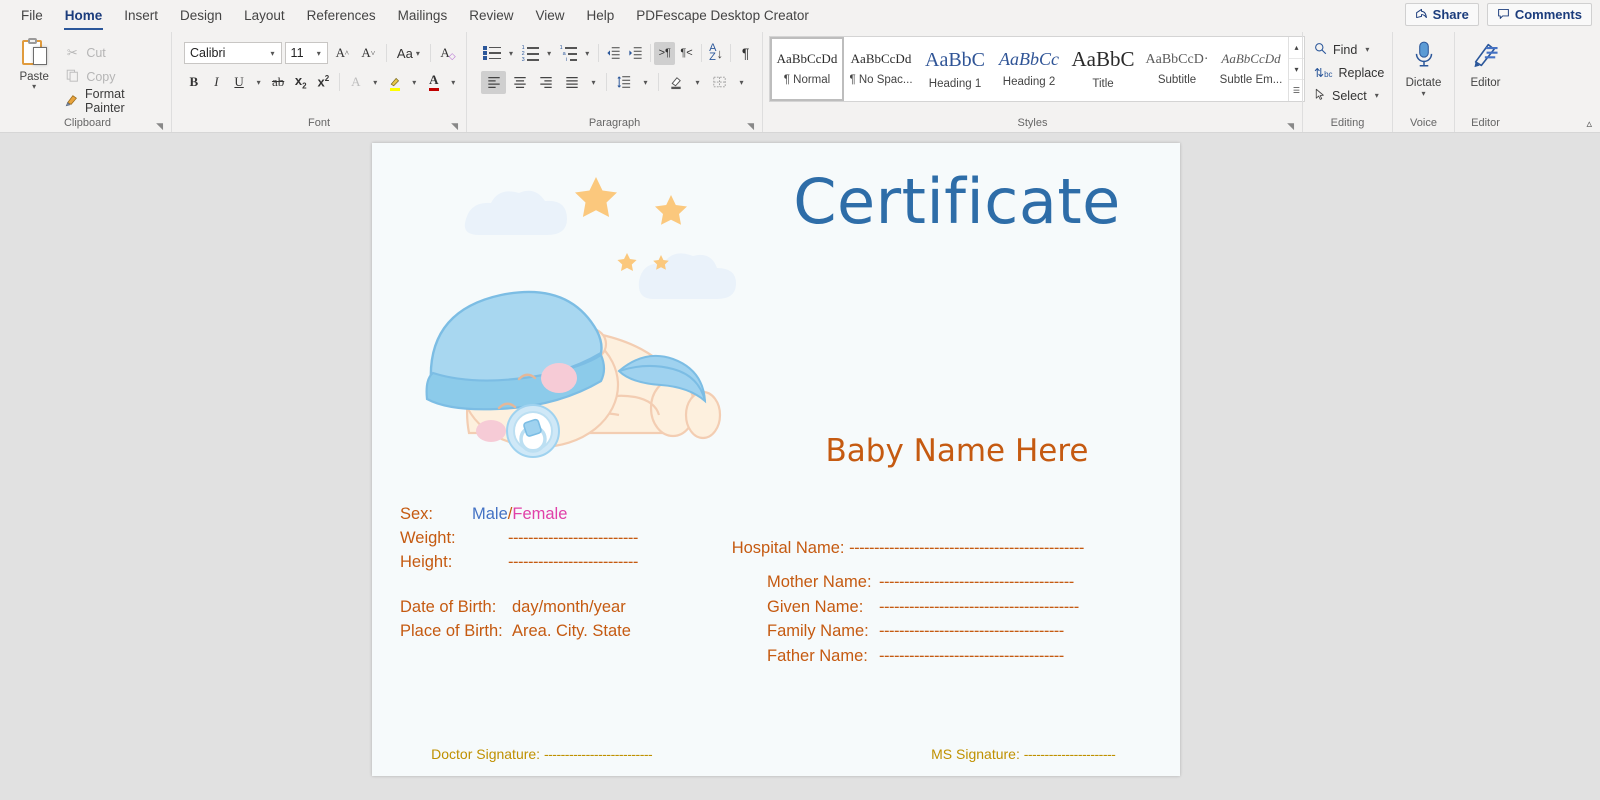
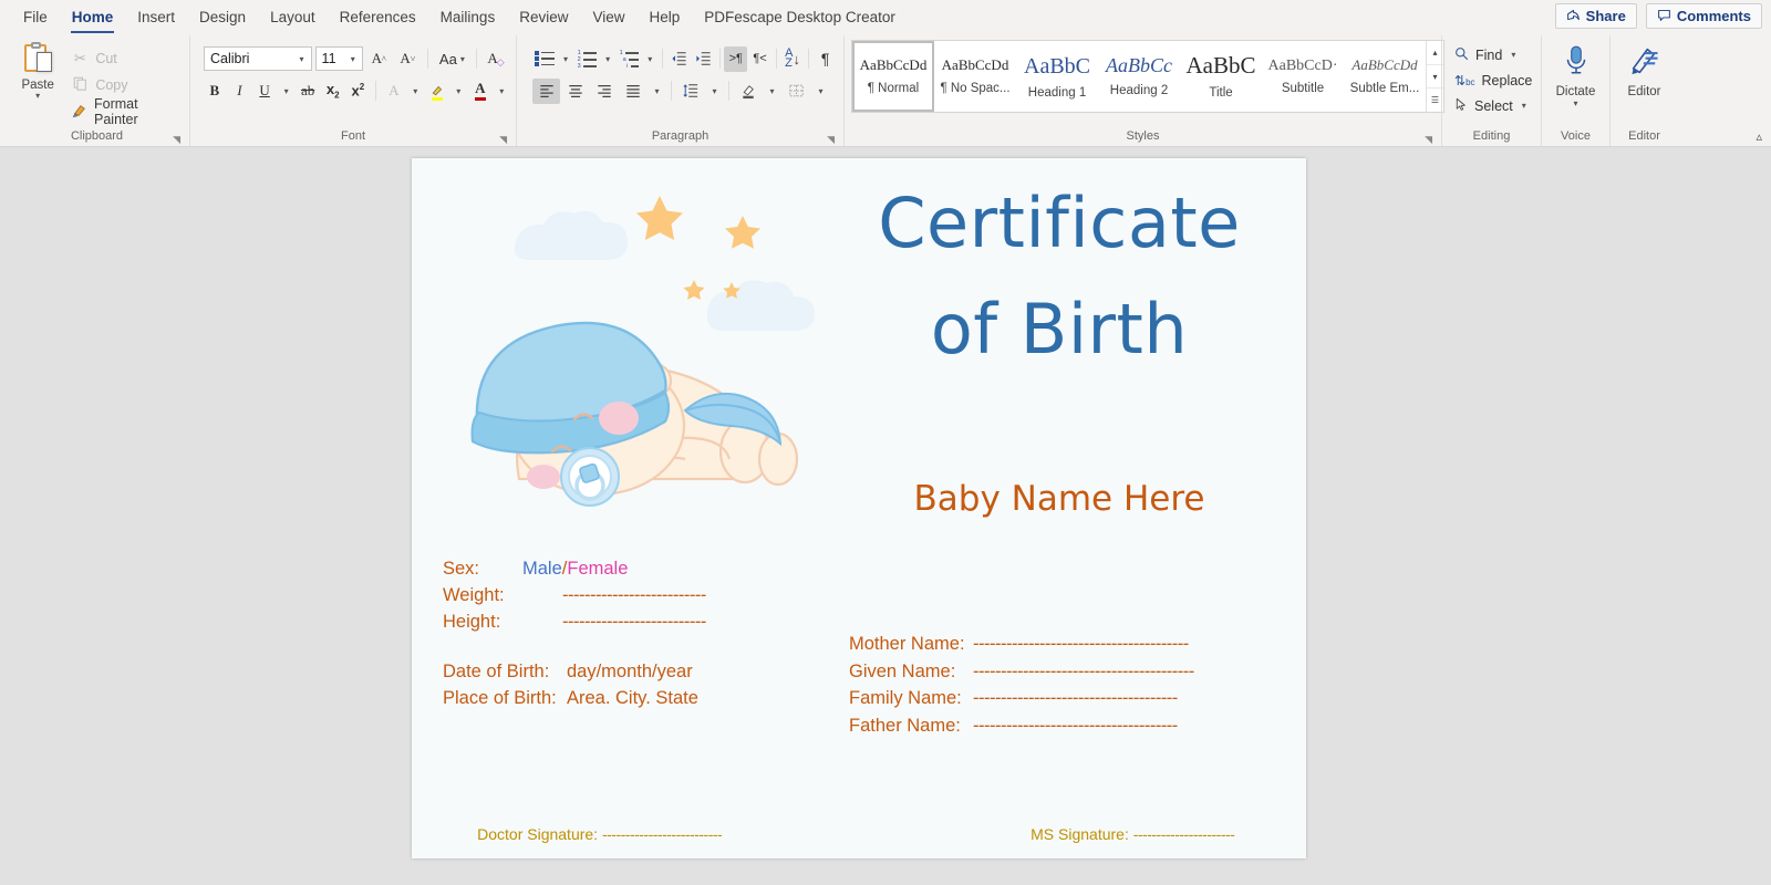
  File
  Home
  Insert
  Design
  Layout
  References
  Mailings
  Review
  View
  Help
  PDFescape Desktop Creator
  Share
  Comments
  Paste
  ▾
  ✂
  Cut
  Copy
  Format Painter
  Clipboard
  ◥
  Calibri
  ▾
  11
  ▾
  A
  ^
  A
  ˅
  Aa
  ▾
  A
  ◇
  B
  I
  U
  ▾
  ab
  x2
  x2
  A
  ▾
  ▾
  A
  ▾
  Font
  ◥
  ▾
  ▾
  ▾
  >¶
  ¶<
  A
  Z
  ↓
  ¶
  ▾
  ▾
  ▾
  ▾
  Paragraph
  ◥
  AaBbCcDd
  ¶ Normal
  AaBbCcDd
  ¶ No Spac...
  AaBbC
  Heading 1
  AaBbCc
  Heading 2
  AaBbC
  Title
  AaBbCcD·
  Subtitle
  AaBbCcDd
  Subtle Em...
  ▴
  ▾
  ☰
  Styles
  ◥
  Find
  ▾
  ⇅bc
  Replace
  Select
  ▾
  Editing
  Dictate
  ▾
  Voice
  Editor
  Editor
  ▵
  Certificate
+ of Birth
  Baby Name Here
  Sex:
  Male/Female
  Weight:
  --------------------------
  Height:
  --------------------------
  Date of Birth:
  day/month/year
  Place of Birth:
  Area. City. State
- Hospital Name: -----------------------------------------------
  Mother Name:
  ---------------------------------------
  Given Name:
  ----------------------------------------
  Family Name:
  -------------------------------------
  Father Name:
  -------------------------------------
  Doctor Signature: --------------------------
  MS Signature: ----------------------
